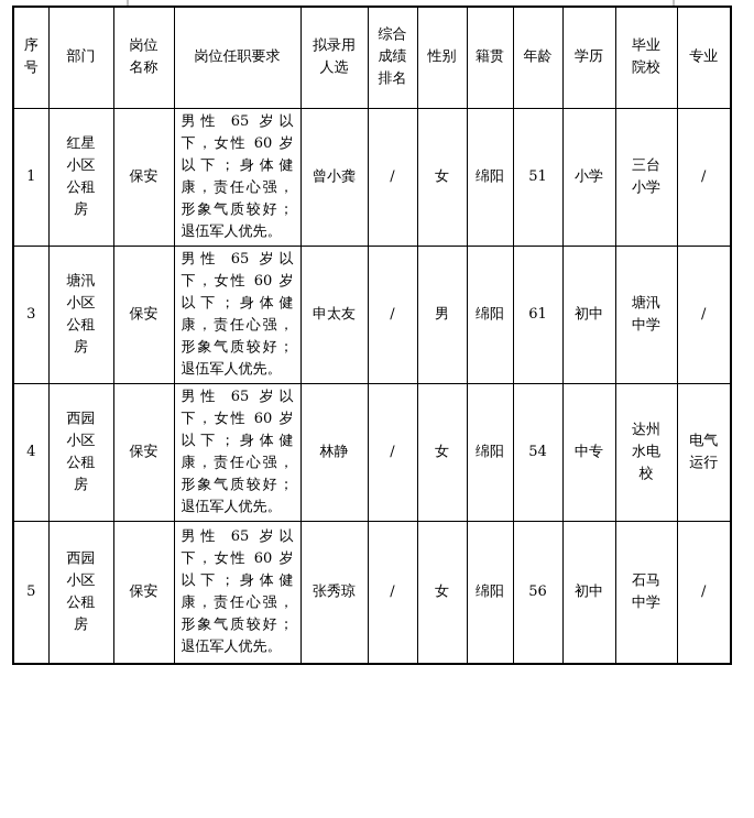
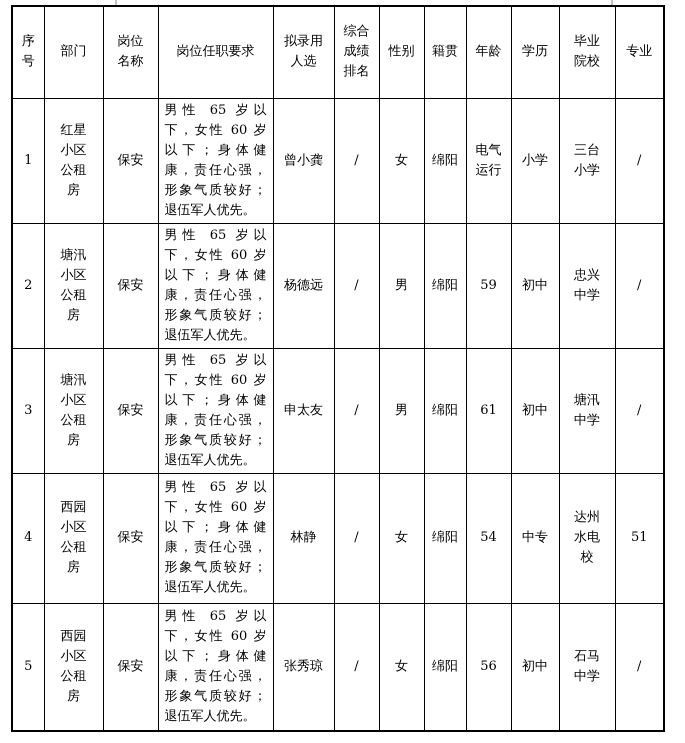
  序号	部门	岗位名称	岗位任职要求	拟录用人选	综合成绩排名	性别	籍贯	年龄	学历	毕业院校	专业
- 1	红星小区公租房	保安	男性 65 岁以下，女性 60 岁以下；身体健康，责任心强，形象气质较好；退伍军人优先。	曾小龚	/	女	绵阳	51	小学	三台小学	/
+ 1	红星小区公租房	保安	男性 65 岁以下，女性 60 岁以下；身体健康，责任心强，形象气质较好；退伍军人优先。	曾小龚	/	女	绵阳	电气运行	小学	三台小学	/
+ 2	塘汛小区公租房	保安	男性 65 岁以下，女性 60 岁以下；身体健康，责任心强，形象气质较好；退伍军人优先。	杨德远	/	男	绵阳	59	初中	忠兴中学	/
  3	塘汛小区公租房	保安	男性 65 岁以下，女性 60 岁以下；身体健康，责任心强，形象气质较好；退伍军人优先。	申太友	/	男	绵阳	61	初中	塘汛中学	/
- 4	西园小区公租房	保安	男性 65 岁以下，女性 60 岁以下；身体健康，责任心强，形象气质较好；退伍军人优先。	林静	/	女	绵阳	54	中专	达州水电校	电气运行
+ 4	西园小区公租房	保安	男性 65 岁以下，女性 60 岁以下；身体健康，责任心强，形象气质较好；退伍军人优先。	林静	/	女	绵阳	54	中专	达州水电校	51
  5	西园小区公租房	保安	男性 65 岁以下，女性 60 岁以下；身体健康，责任心强，形象气质较好；退伍军人优先。	张秀琼	/	女	绵阳	56	初中	石马中学	/
